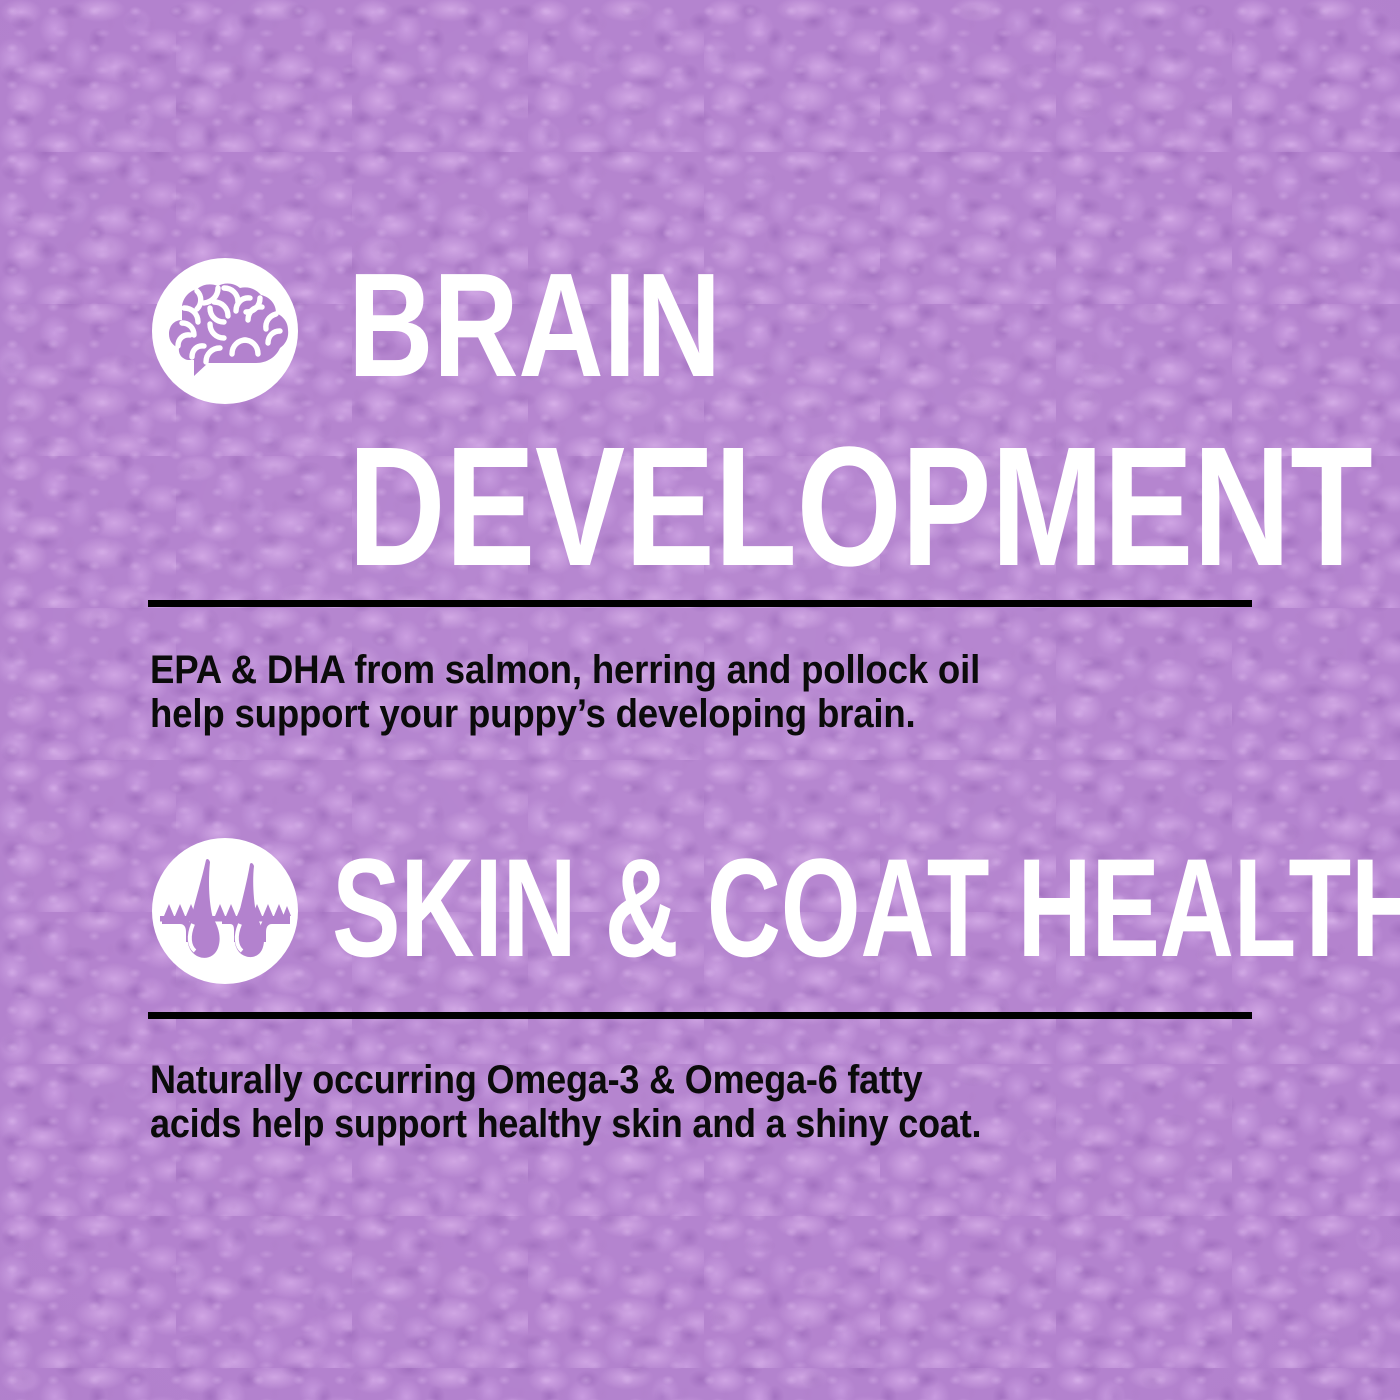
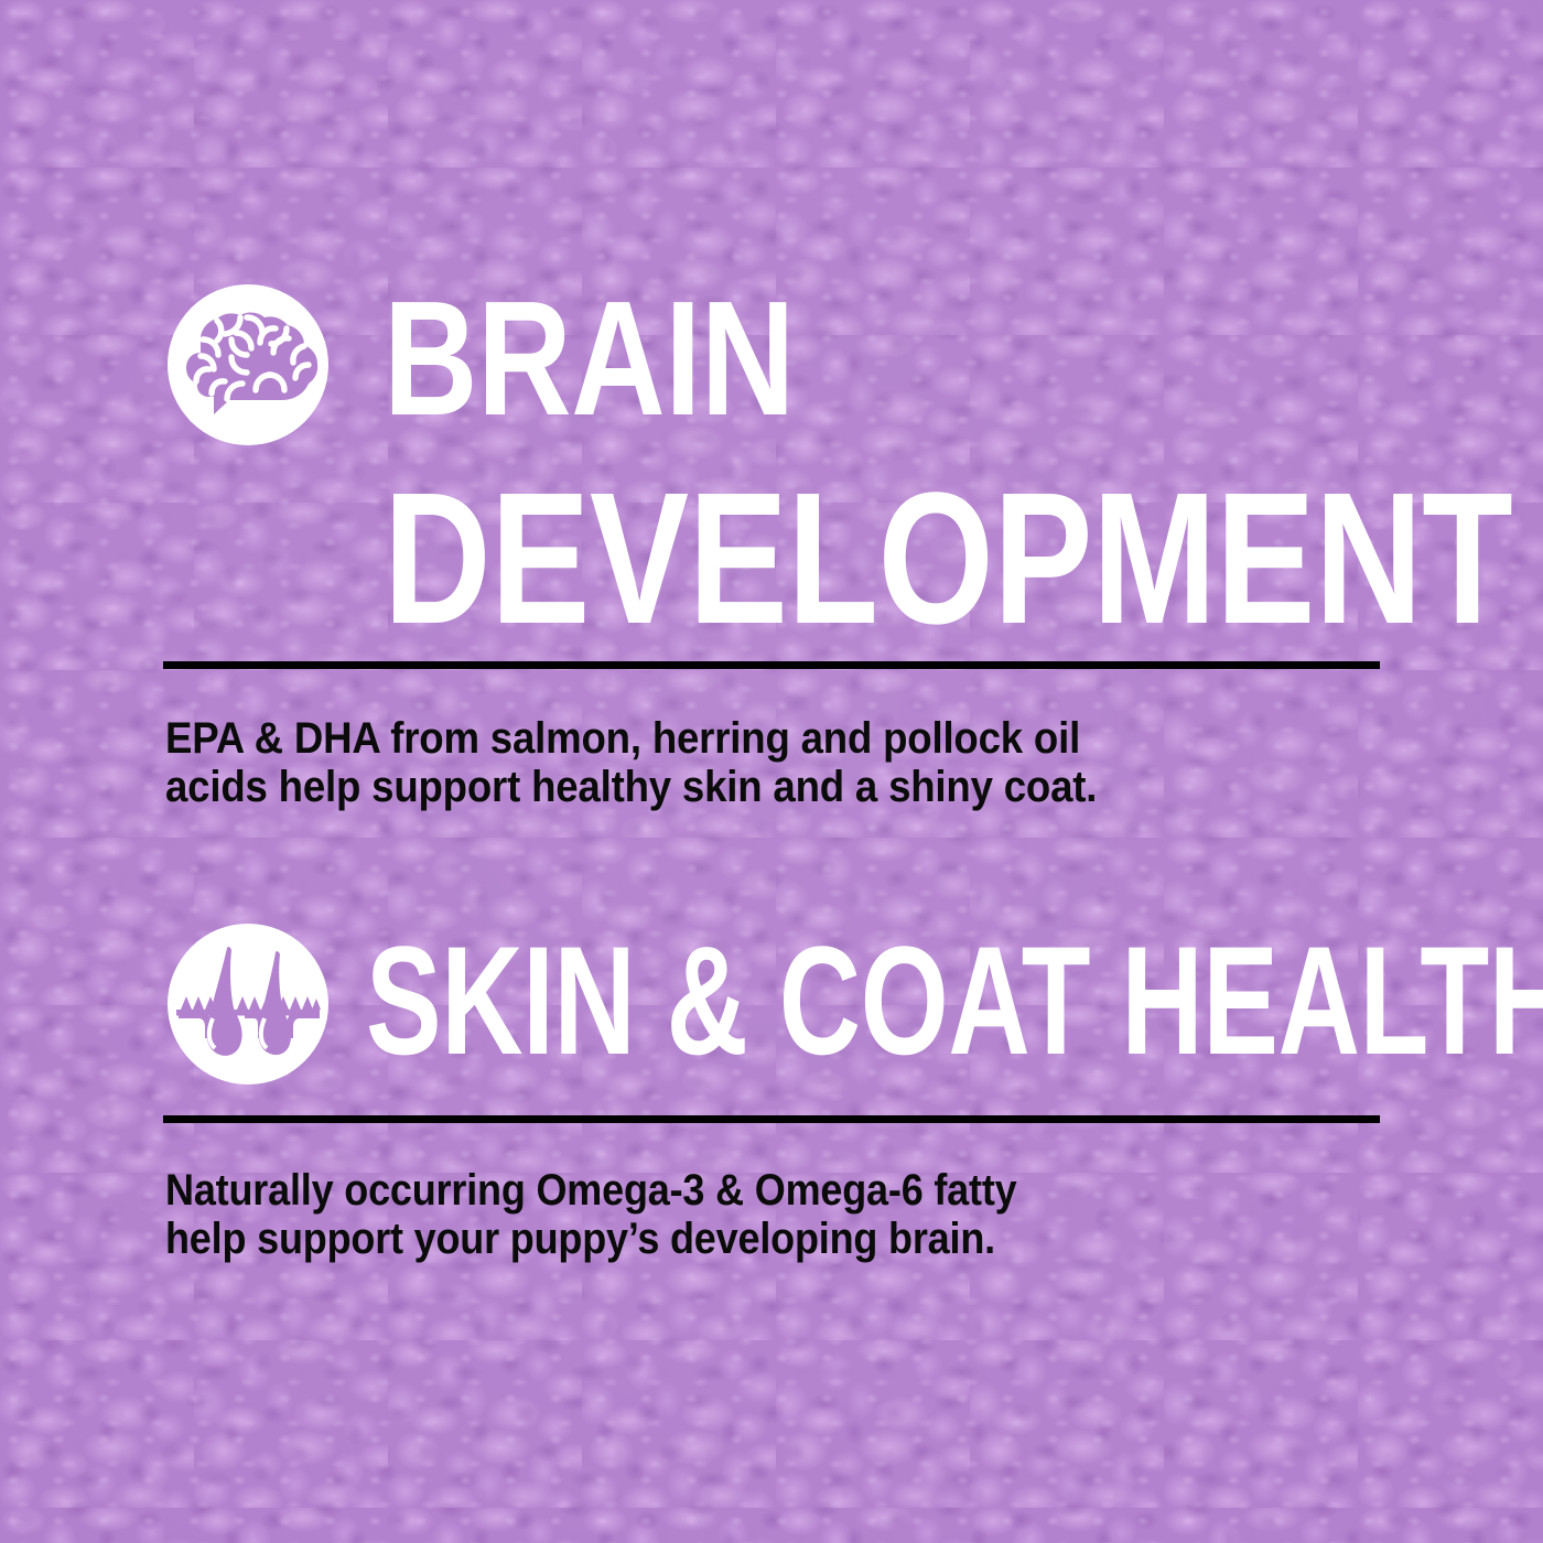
  BRAIN
  DEVELOPMENT
  EPA & DHA from salmon, herring and pollock oil
- help support your puppy’s developing brain.
+ acids help support healthy skin and a shiny coat.
  SKIN & COAT HEALTH
  Naturally occurring Omega-3 & Omega-6 fatty
- acids help support healthy skin and a shiny coat.
+ help support your puppy’s developing brain.
